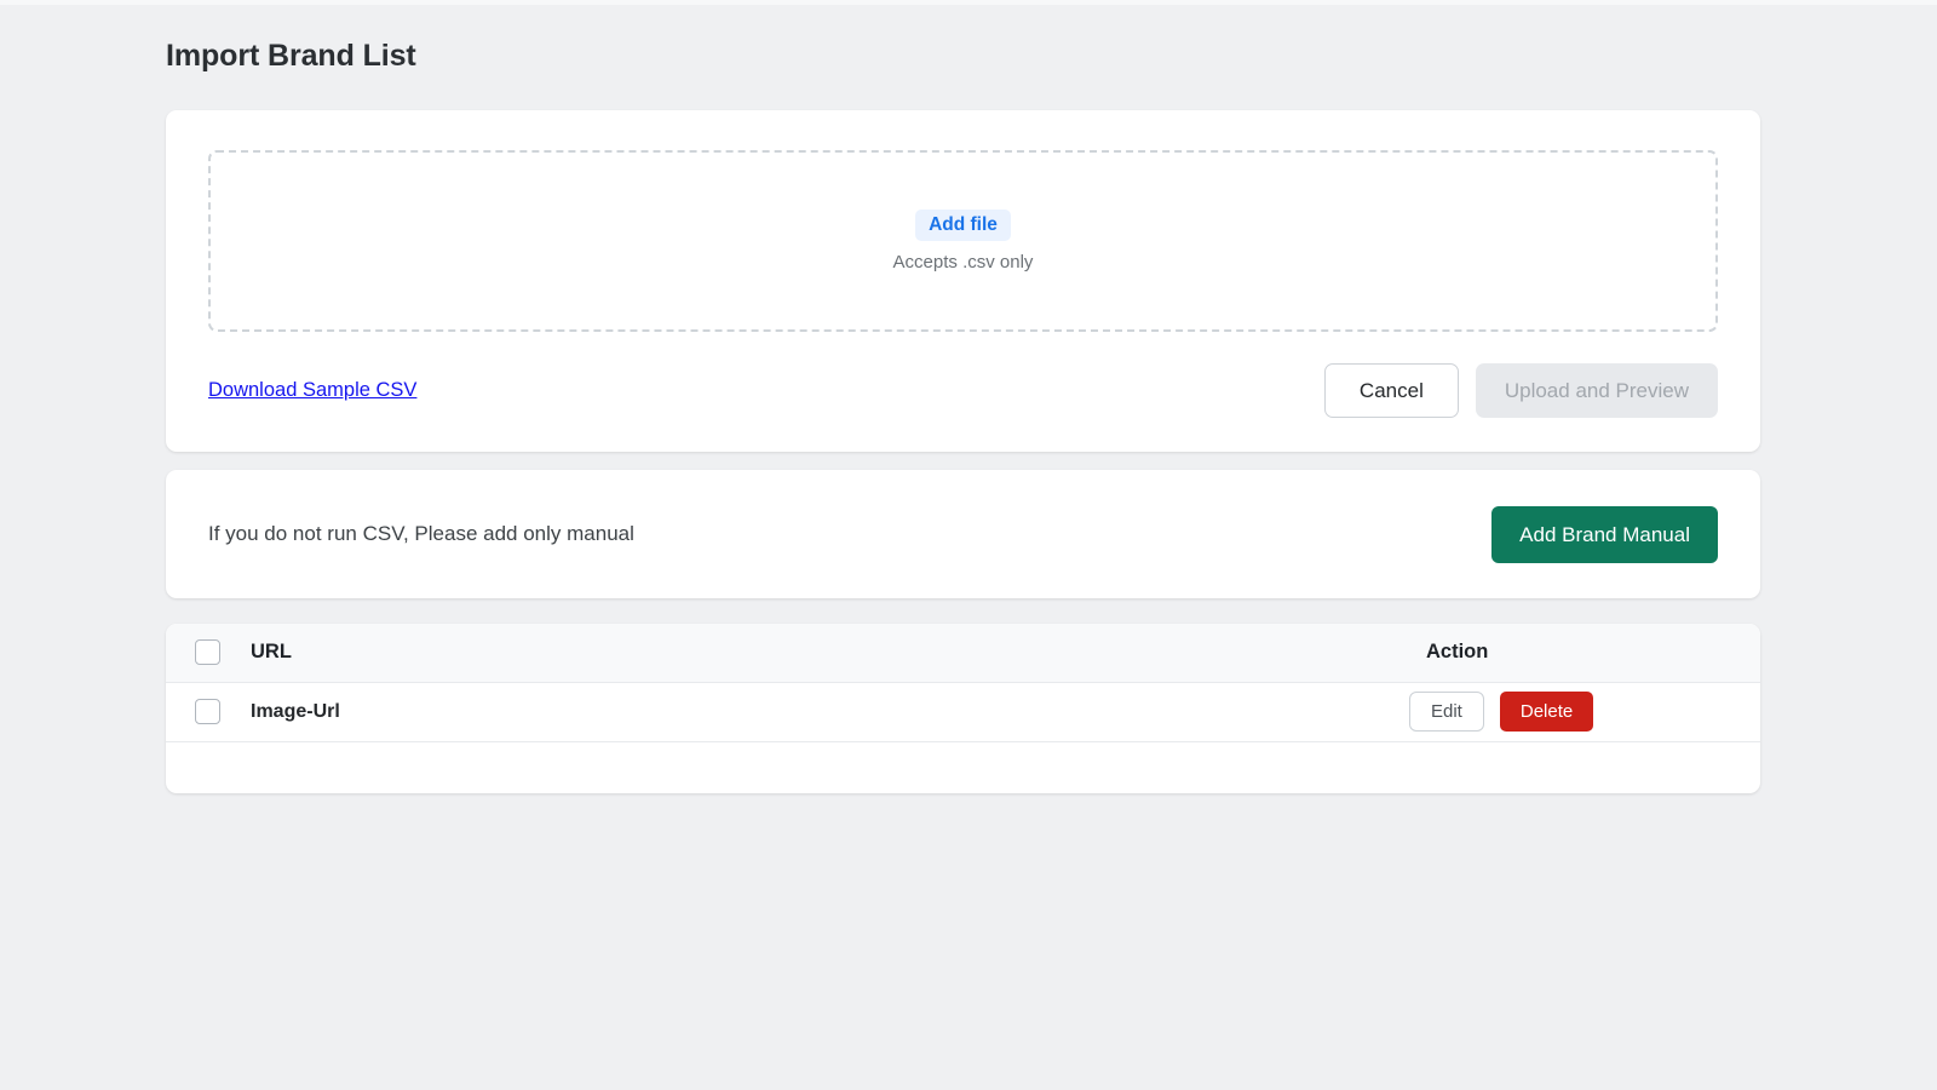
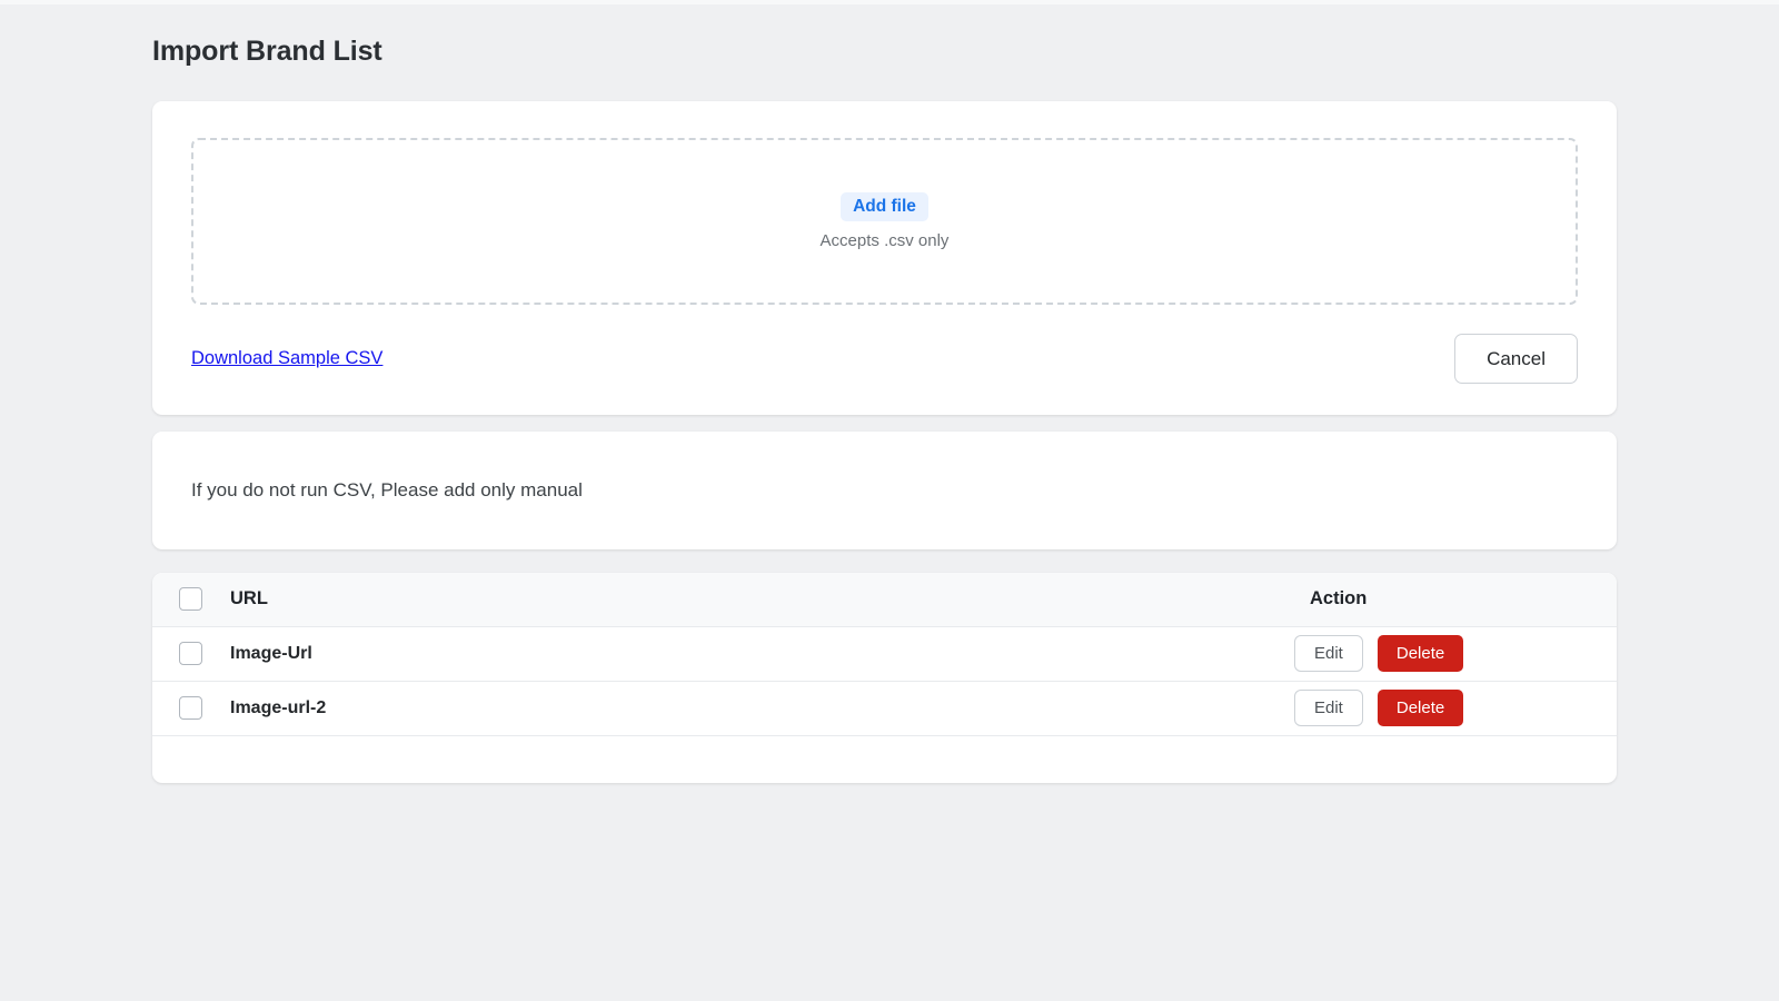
  Import Brand List
  Add file
  Accepts .csv only
  Download Sample CSV
  Cancel
- Upload and Preview
  If you do not run CSV, Please add only manual
- Add Brand Manual
  	URL	Action
  	Image-Url	Edit Delete
+ 	Image-url-2	Edit Delete
